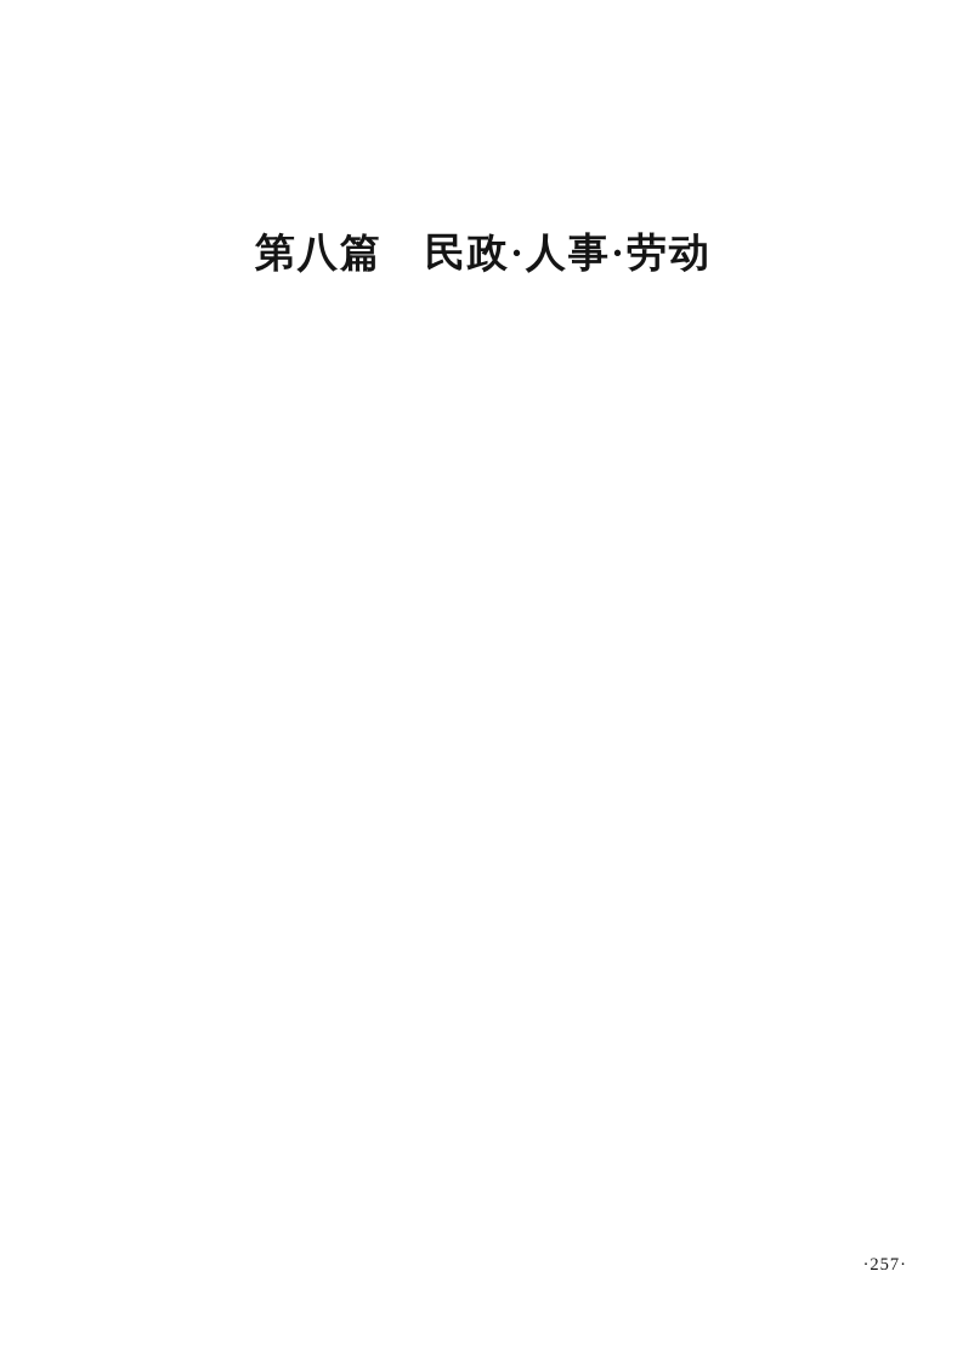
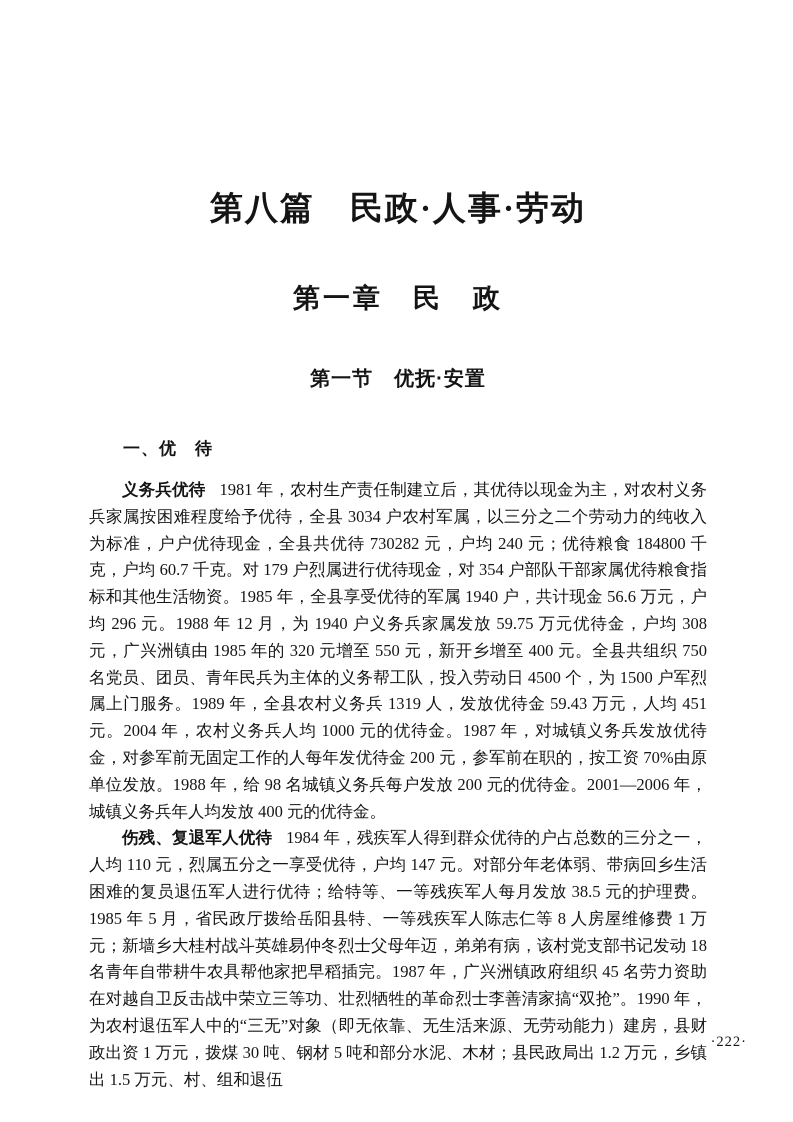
  第八篇 民政·人事·劳动
+ 第一章 民 政
+ 第一节 优抚·安置
+ 一、优 待
+ 义务兵优待 1981 年，农村生产责任制建立后，其优待以现金为主，对农村义务兵家属按困难程度给予优待，全县 3034 户农村军属，以三分之二个劳动力的纯收入为标准，户户优待现金，全县共优待 730282 元，户均 240 元；优待粮食 184800 千克，户均 60.7 千克。对 179 户烈属进行优待现金，对 354 户部队干部家属优待粮食指标和其他生活物资。1985 年，全县享受优待的军属 1940 户，共计现金 56.6 万元，户均 296 元。1988 年 12 月，为 1940 户义务兵家属发放 59.75 万元优待金，户均 308 元，广兴洲镇由 1985 年的 320 元增至 550 元，新开乡增至 400 元。全县共组织 750 名党员、团员、青年民兵为主体的义务帮工队，投入劳动日 4500 个，为 1500 户军烈属上门服务。1989 年，全县农村义务兵 1319 人，发放优待金 59.43 万元，人均 451 元。2004 年，农村义务兵人均 1000 元的优待金。1987 年，对城镇义务兵发放优待金，对参军前无固定工作的人每年发优待金 200 元，参军前在职的，按工资 70%由原单位发放。1988 年，给 98 名城镇义务兵每户发放 200 元的优待金。2001—2006 年，城镇义务兵年人均发放 400 元的优待金。
+ 伤残、复退军人优待 1984 年，残疾军人得到群众优待的户占总数的三分之一，人均 110 元，烈属五分之一享受优待，户均 147 元。对部分年老体弱、带病回乡生活困难的复员退伍军人进行优待；给特等、一等残疾军人每月发放 38.5 元的护理费。1985 年 5 月，省民政厅拨给岳阳县特、一等残疾军人陈志仁等 8 人房屋维修费 1 万元；新墙乡大桂村战斗英雄易仲冬烈士父母年迈，弟弟有病，该村党支部书记发动 18 名青年自带耕牛农具帮他家把早稻插完。1987 年，广兴洲镇政府组织 45 名劳力资助在对越自卫反击战中荣立三等功、壮烈牺牲的革命烈士李善清家搞“双抢”。1990 年，为农村退伍军人中的“三无”对象（即无依靠、无生活来源、无劳动能力）建房，县财政出资 1 万元，拨煤 30 吨、钢材 5 吨和部分水泥、木材；县民政局出 1.2 万元，乡镇出 1.5 万元、村、组和退伍
- ·257·
+ ·222·
